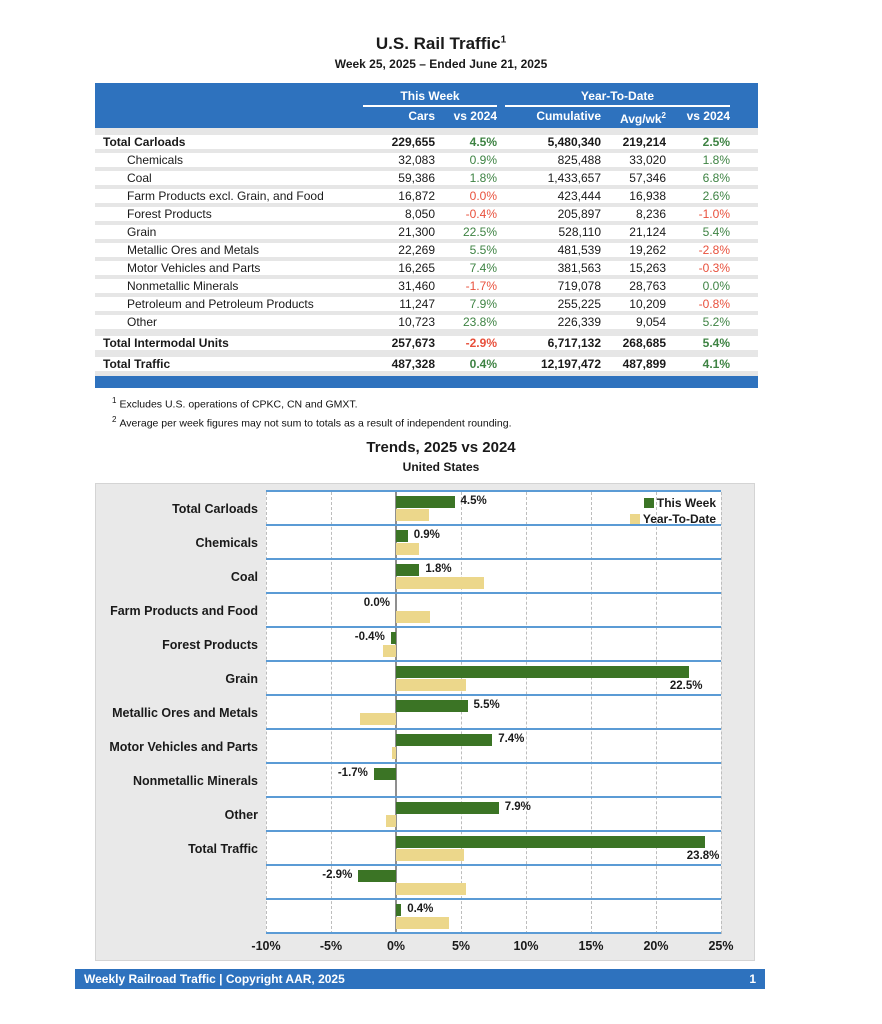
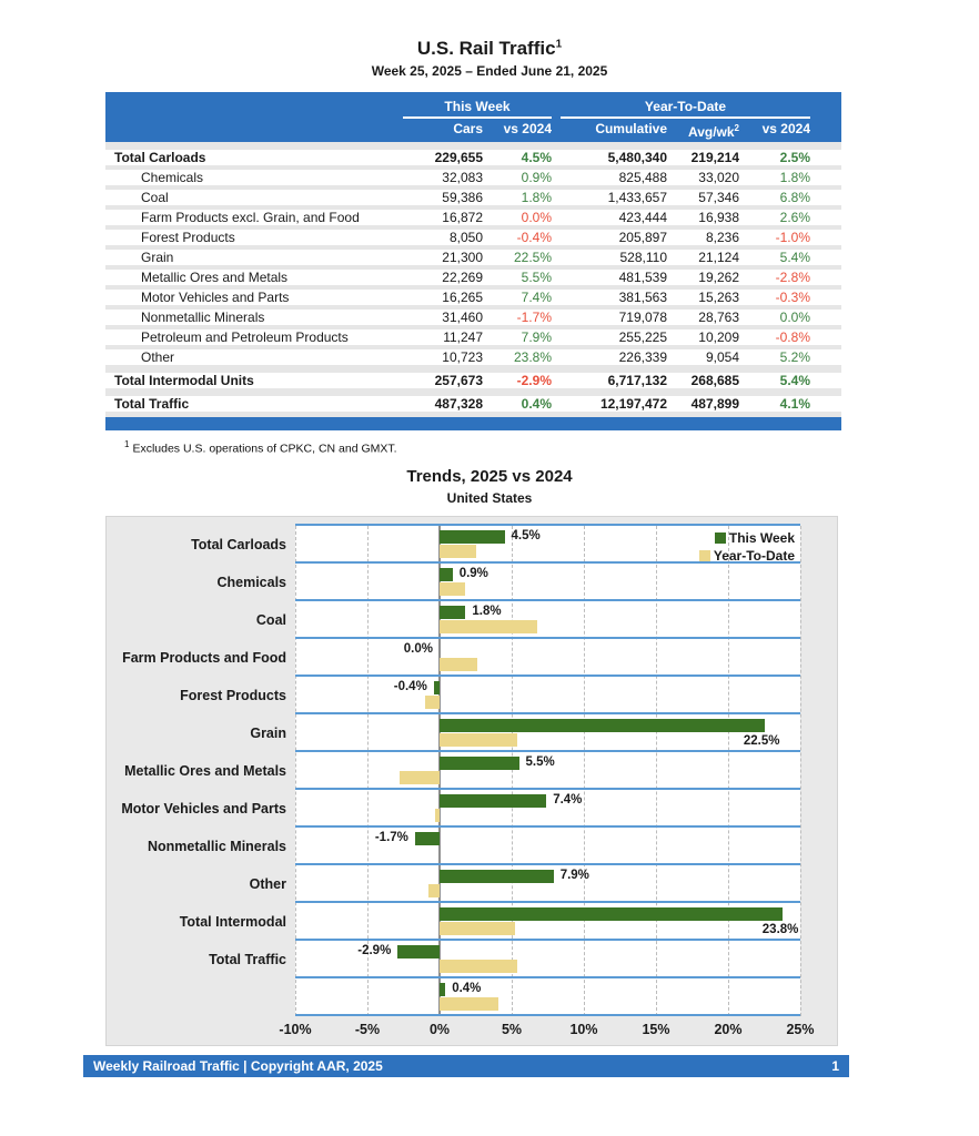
  U.S. Rail Traffic1
  Week 25, 2025 – Ended June 21, 2025
  This Week
  Year-To-Date
  Cars
  vs 2024
  Cumulative
  Avg/wk2
  vs 2024
  Total Carloads
  229,655
  4.5%
  5,480,340
  219,214
  2.5%
  Chemicals
  32,083
  0.9%
  825,488
  33,020
  1.8%
  Coal
  59,386
  1.8%
  1,433,657
  57,346
  6.8%
  Farm Products excl. Grain, and Food
  16,872
  0.0%
  423,444
  16,938
  2.6%
  Forest Products
  8,050
  -0.4%
  205,897
  8,236
  -1.0%
  Grain
  21,300
  22.5%
  528,110
  21,124
  5.4%
  Metallic Ores and Metals
  22,269
  5.5%
  481,539
  19,262
  -2.8%
  Motor Vehicles and Parts
  16,265
  7.4%
  381,563
  15,263
  -0.3%
  Nonmetallic Minerals
  31,460
  -1.7%
  719,078
  28,763
  0.0%
  Petroleum and Petroleum Products
  11,247
  7.9%
  255,225
  10,209
  -0.8%
  Other
  10,723
  23.8%
  226,339
  9,054
  5.2%
  Total Intermodal Units
  257,673
  -2.9%
  6,717,132
  268,685
  5.4%
  Total Traffic
  487,328
  0.4%
  12,197,472
  487,899
  4.1%
  1 Excludes U.S. operations of CPKC, CN and GMXT.
- 2 Average per week figures may not sum to totals as a result of independent rounding.
  Trends, 2025 vs 2024
  United States
  Total Carloads
  Chemicals
  Coal
  Farm Products and Food
  Forest Products
  Grain
  Metallic Ores and Metals
  Motor Vehicles and Parts
  Nonmetallic Minerals
  Other
+ Total Intermodal
  Total Traffic
  This Week
  Year-To-Date
  4.5%
  0.9%
  1.8%
  0.0%
  -0.4%
  22.5%
  5.5%
  7.4%
  -1.7%
  7.9%
  23.8%
  -2.9%
  0.4%
  -10%
  -5%
  0%
  5%
  10%
  15%
  20%
  25%
  Weekly Railroad Traffic | Copyright AAR, 2025
  1
